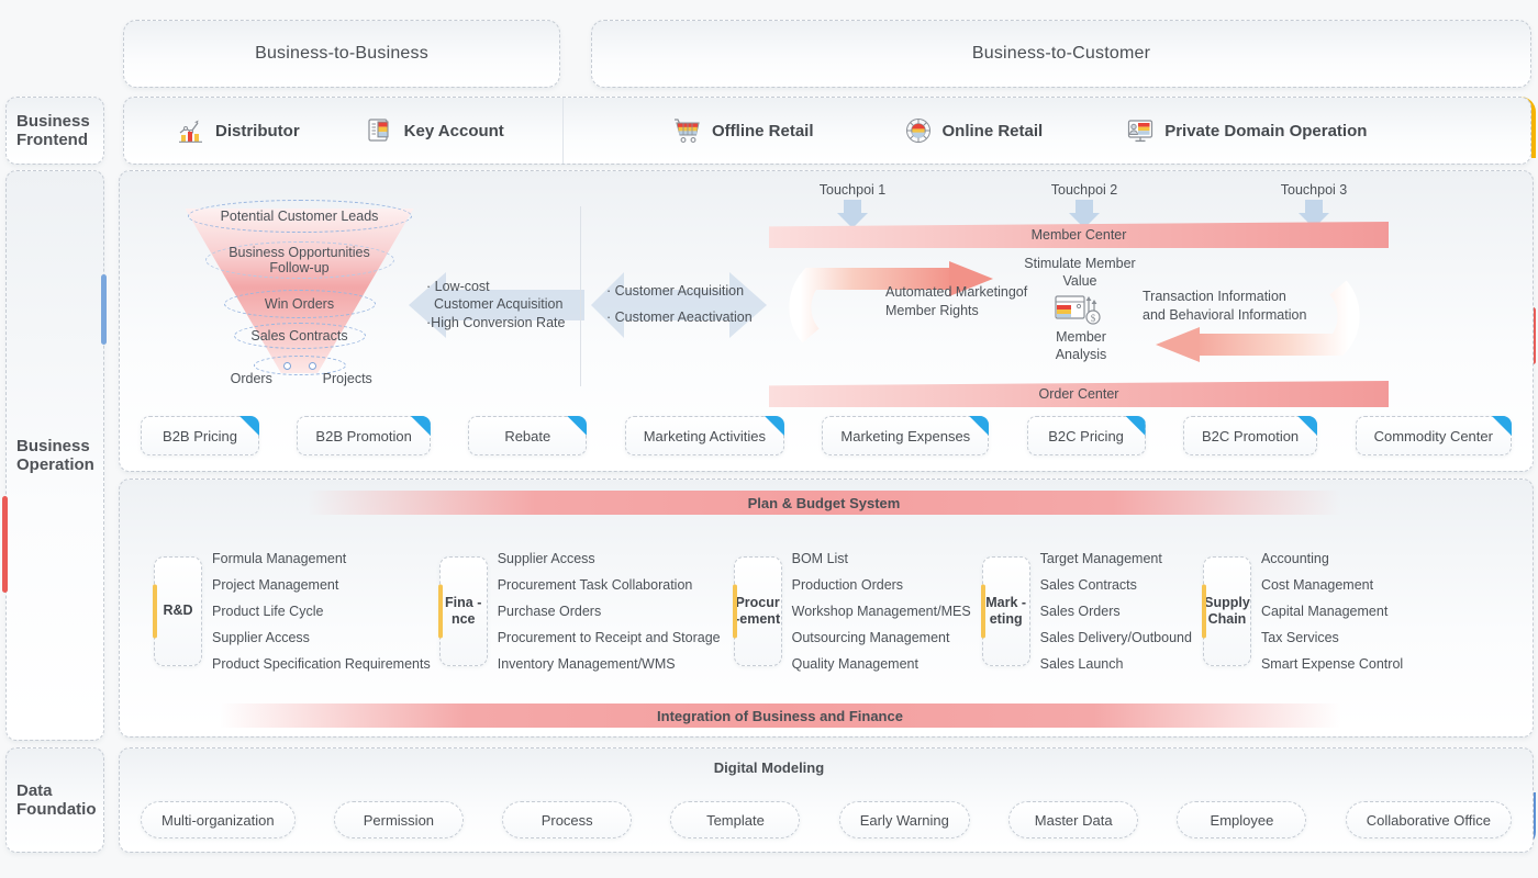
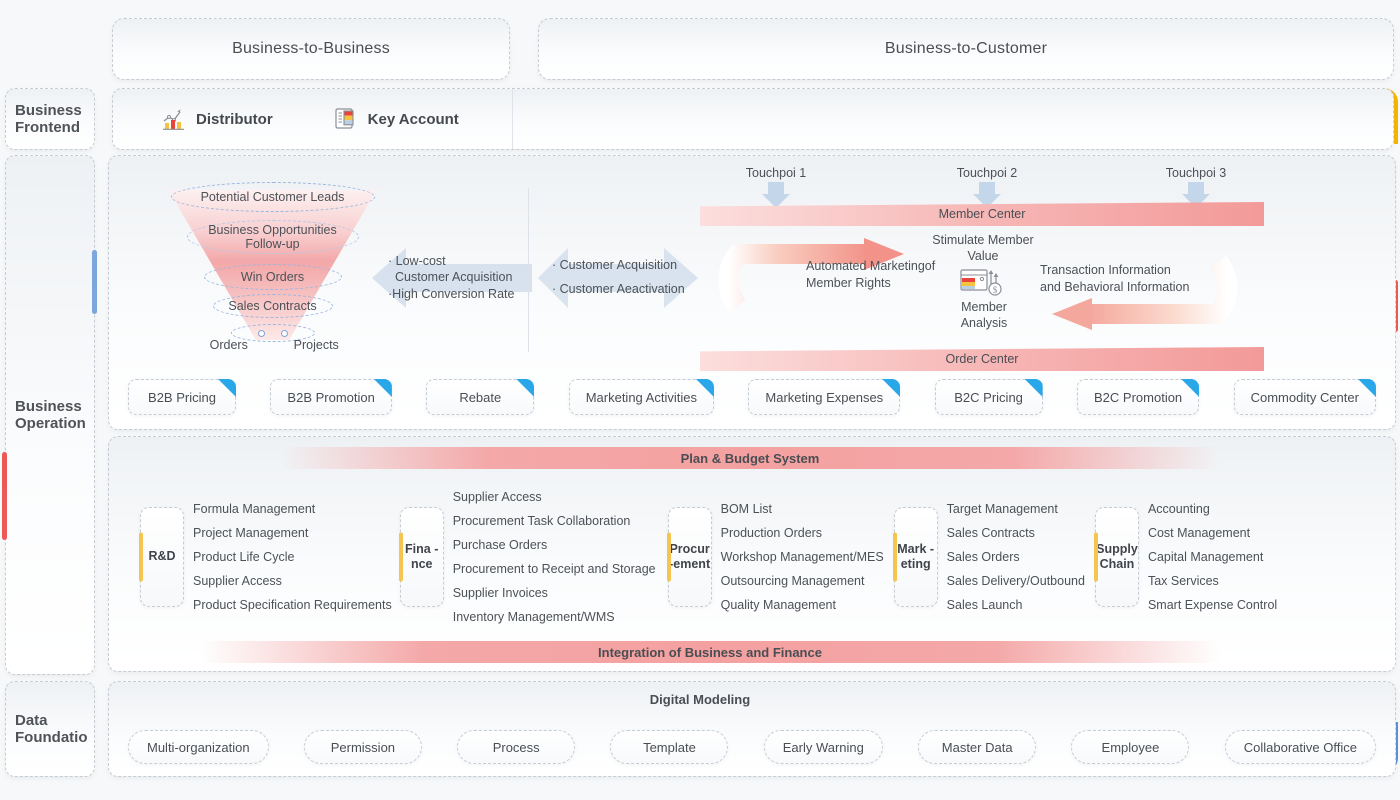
  Business-to-Business
  Business-to-Customer
  Business Frontend
  Business Operation
  Data Foundatio
  Distributor
  Key Account
- Offline Retail
- Online Retail
- Private Domain Operation
  Potential Customer Leads
  Business Opportunities Follow-up
  Win Orders
  Sales Contracts
  Orders Projects
  · Low-cost
  Customer Acquisition
  ·High Conversion Rate
  · Customer Acquisition
  · Customer Aeactivation
  Touchpoi 1
  Touchpoi 2
  Touchpoi 3
  Member Center
  Order Center
  Automated Marketingof Member Rights
  Stimulate Member Value
  $
  Member Analysis
  Transaction Information and Behavioral Information
  B2B Pricing
  B2B Promotion
  Rebate
  Marketing Activities
  Marketing Expenses
  B2C Pricing
  B2C Promotion
  Commodity Center
  Plan & Budget System
  Integration of Business and Finance
  R&D
  Formula Management
  Project Management
  Product Life Cycle
  Supplier Access
  Product Specification Requirements
  Fina -nce
  Supplier Access
  Procurement Task Collaboration
  Purchase Orders
  Procurement to Receipt and Storage
+ Supplier Invoices
  Inventory Management/WMS
  Procur -ement
  BOM List
  Production Orders
  Workshop Management/MES
  Outsourcing Management
  Quality Management
  Mark -eting
  Target Management
  Sales Contracts
  Sales Orders
  Sales Delivery/Outbound
  Sales Launch
  Supply Chain
  Accounting
  Cost Management
  Capital Management
  Tax Services
  Smart Expense Control
  Digital Modeling
  Multi-organization
  Permission
  Process
  Template
  Early Warning
  Master Data
  Employee
  Collaborative Office
